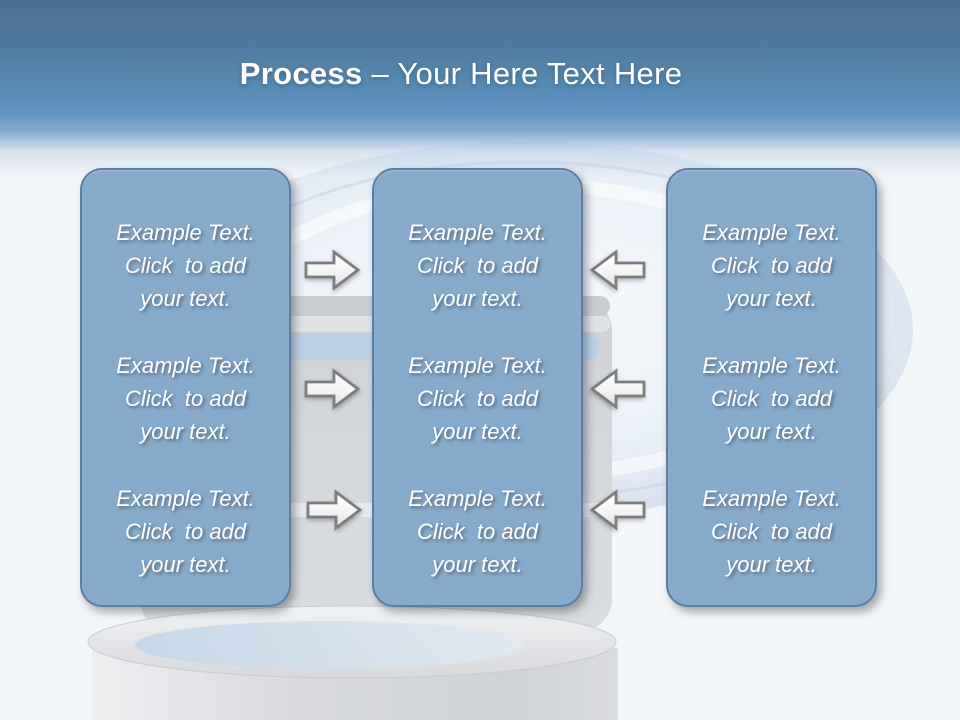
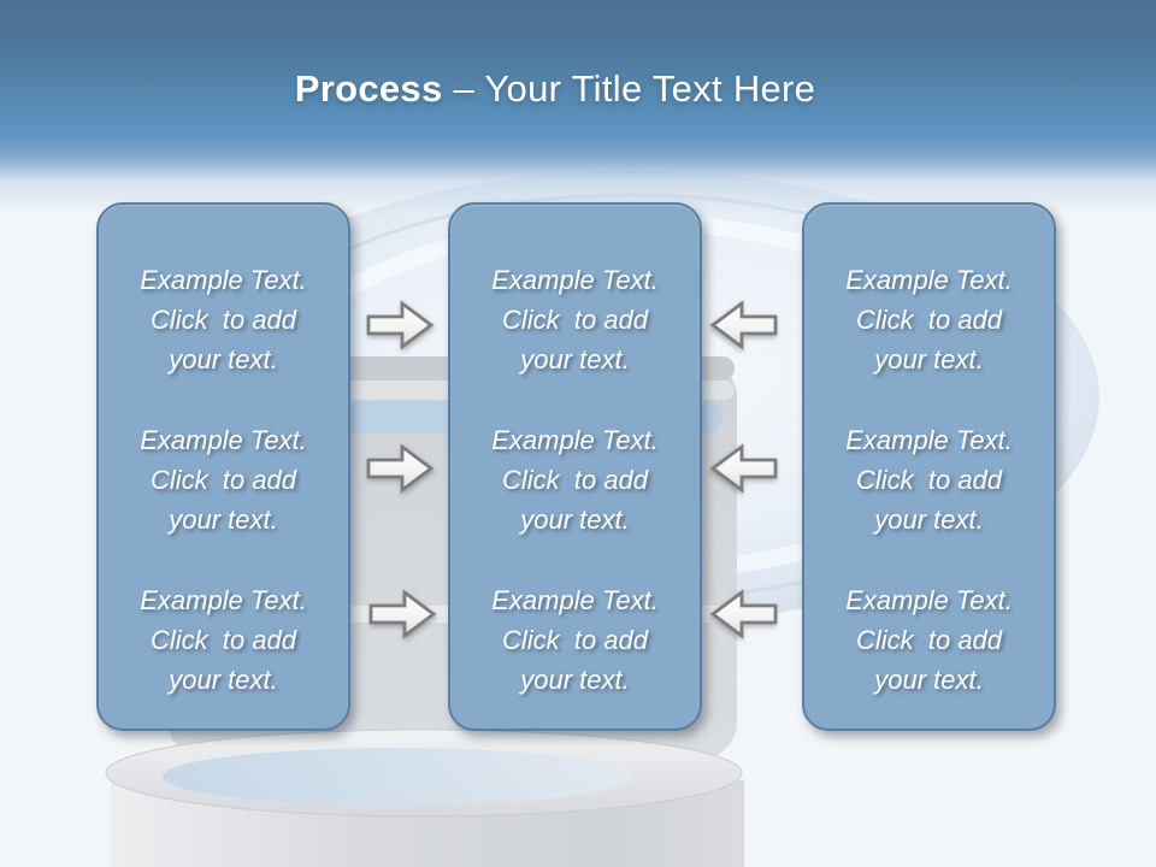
- Process – Your Here Text Here
+ Process – Your Title Text Here
  Example Text.
  Click to add
  your text.
  Example Text.
  Click to add
  your text.
  Example Text.
  Click to add
  your text.
  Example Text.
  Click to add
  your text.
  Example Text.
  Click to add
  your text.
  Example Text.
  Click to add
  your text.
  Example Text.
  Click to add
  your text.
  Example Text.
  Click to add
  your text.
  Example Text.
  Click to add
  your text.
